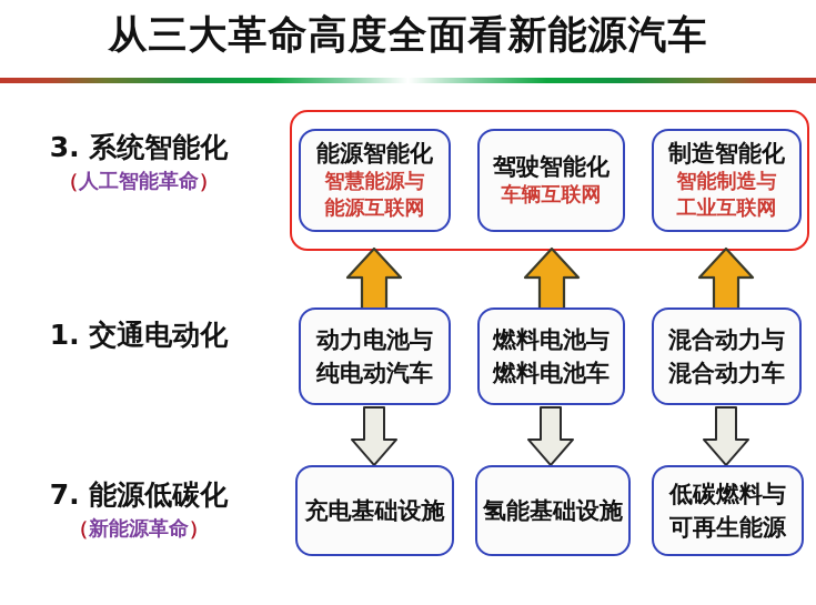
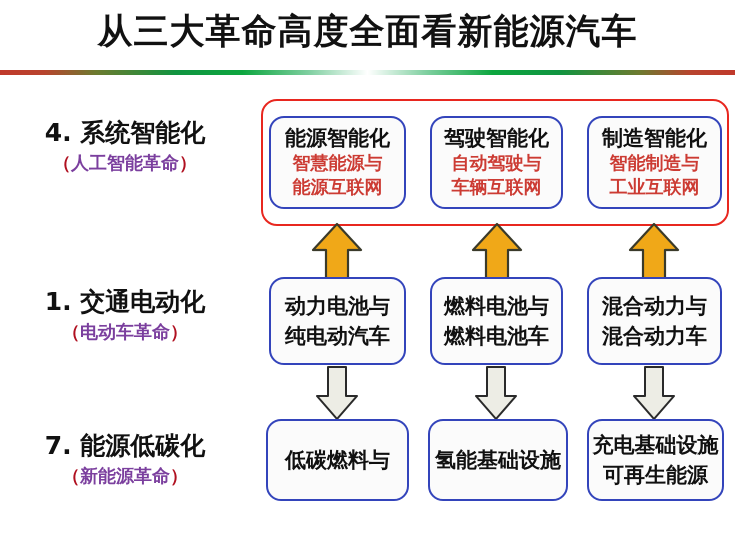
  从三大革命高度全面看新能源汽车
- 3. 系统智能化
+ 4. 系统智能化
  （人工智能革命）
  1. 交通电动化
+ （电动车革命）
  7. 能源低碳化
  （新能源革命）
  能源智能化
  智慧能源与
  能源互联网
  驾驶智能化
+ 自动驾驶与
  车辆互联网
  制造智能化
  智能制造与
  工业互联网
  动力电池与
  纯电动汽车
  燃料电池与
  燃料电池车
  混合动力与
  混合动力车
- 充电基础设施
+ 低碳燃料与
  氢能基础设施
- 低碳燃料与
+ 充电基础设施
  可再生能源
